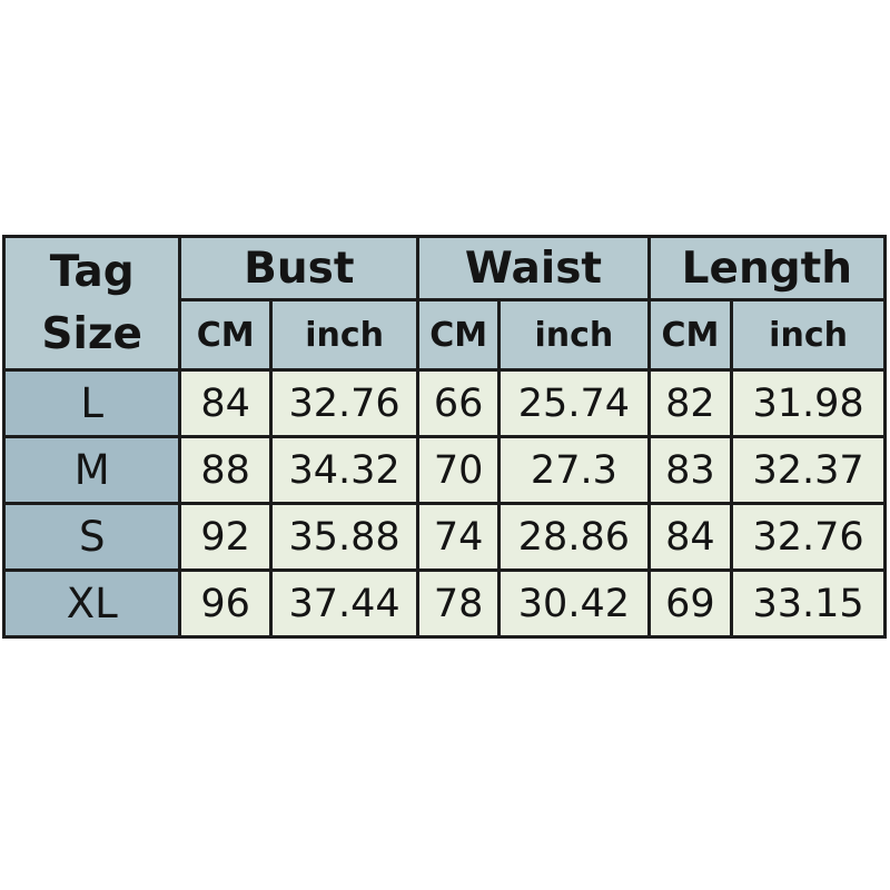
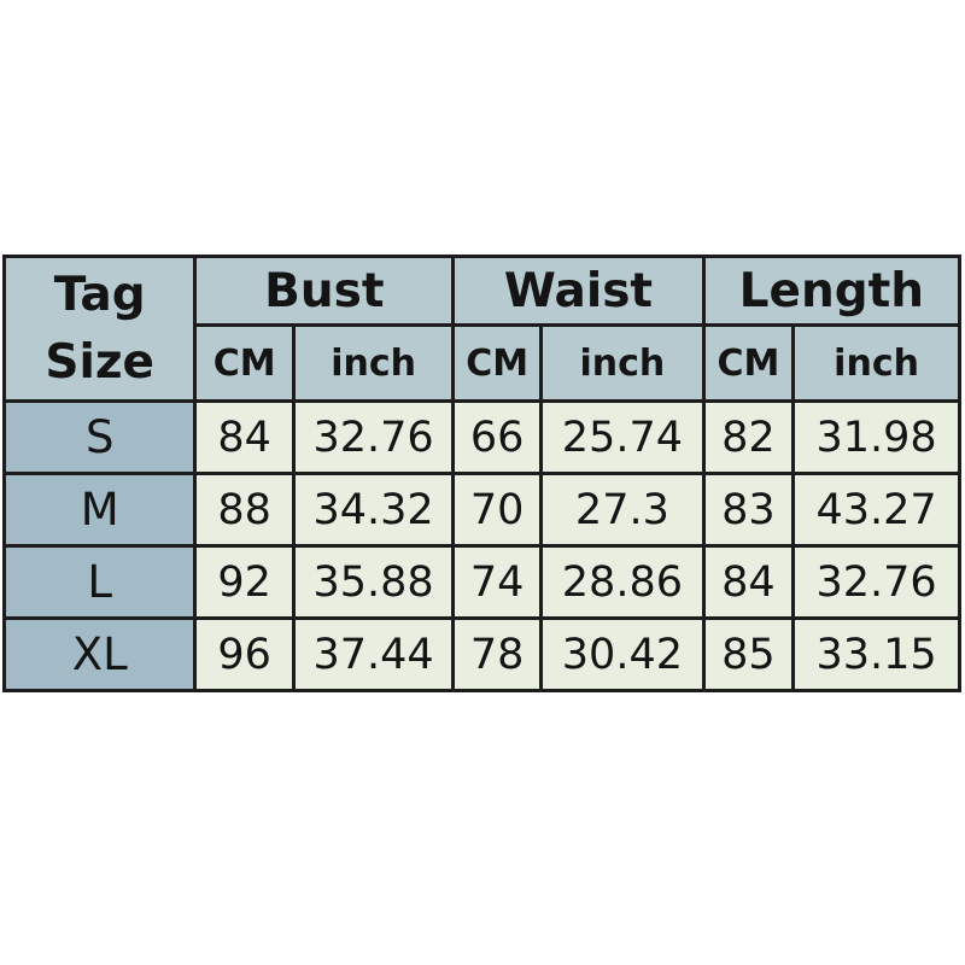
  Tag Size	Bust	Waist	Length
  CM	inch	CM	inch	CM	inch
- L	84	32.76	66	25.74	82	31.98
+ S	84	32.76	66	25.74	82	31.98
- M	88	34.32	70	27.3	83	32.37
+ M	88	34.32	70	27.3	83	43.27
- S	92	35.88	74	28.86	84	32.76
+ L	92	35.88	74	28.86	84	32.76
- XL	96	37.44	78	30.42	69	33.15
+ XL	96	37.44	78	30.42	85	33.15
